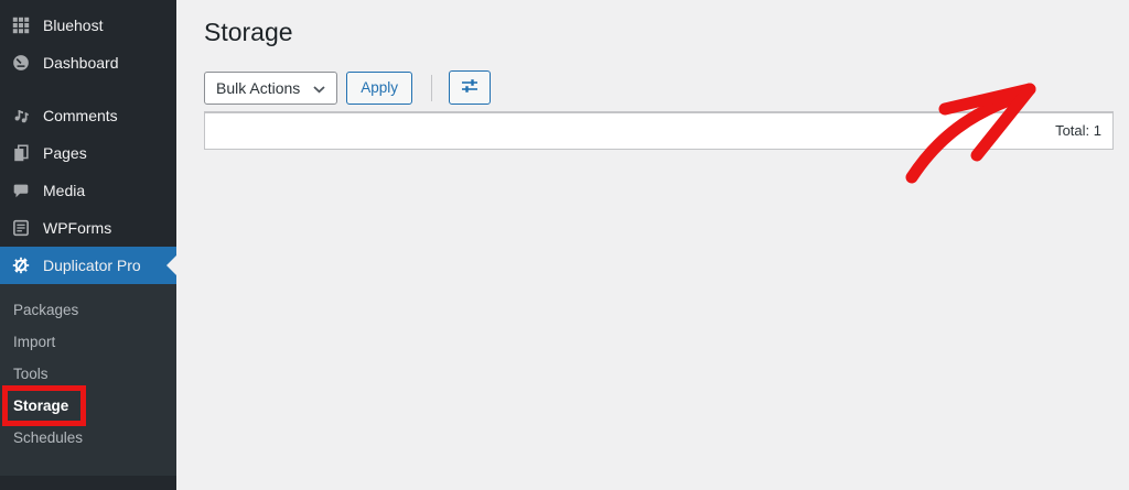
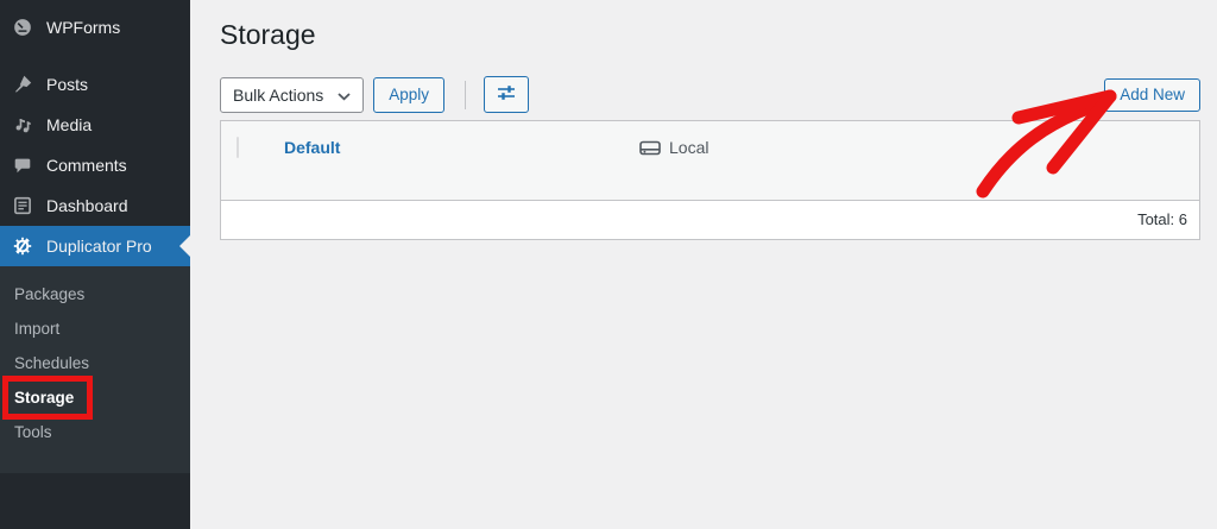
- Bluehost
- Dashboard
+ WPForms
+ Posts
- Comments
+ Media
- Pages
- Media
+ Comments
- WPForms
+ Dashboard
  Duplicator Pro
  Packages
  Import
- Tools
+ Schedules
  Storage
- Schedules
+ Tools
  Storage
  Bulk Actions
  Apply
+ Add New
+ Default
+ Local
- Total: 1
+ Total: 6
